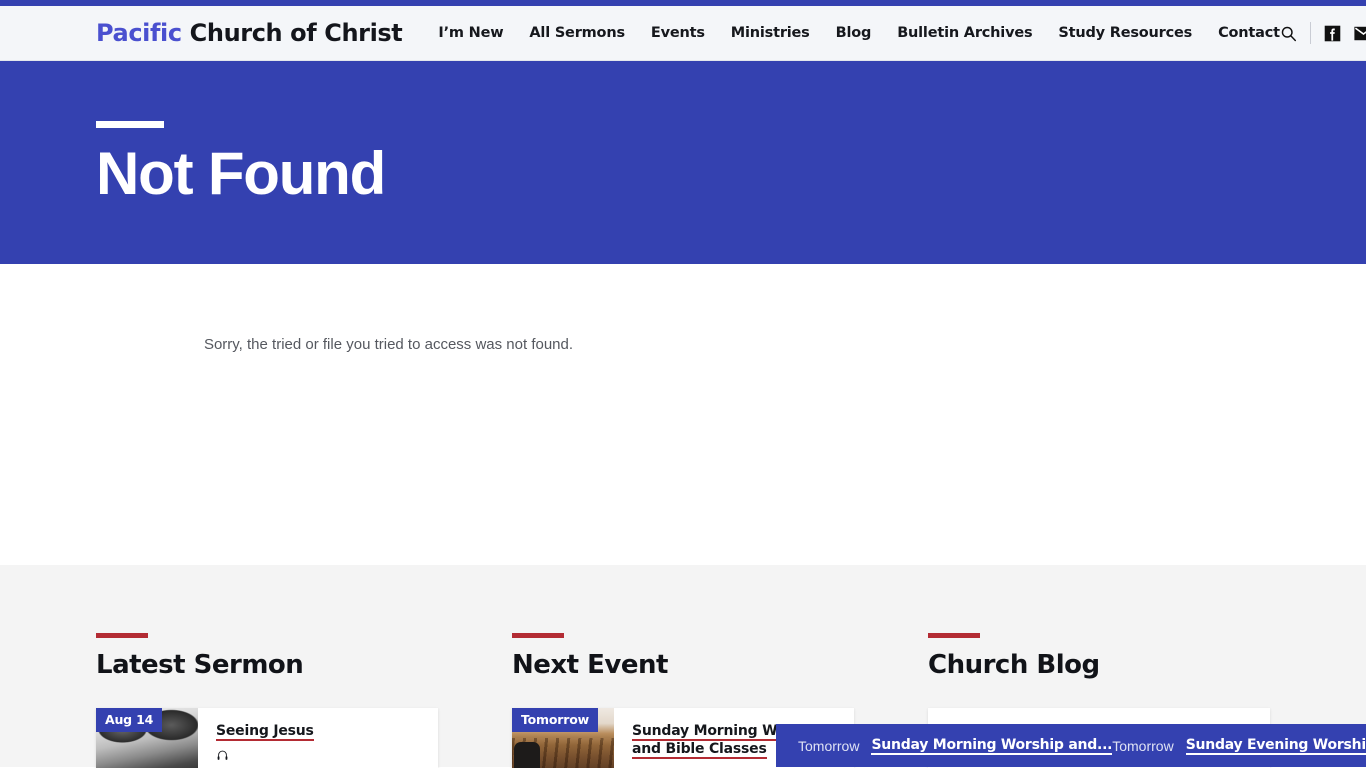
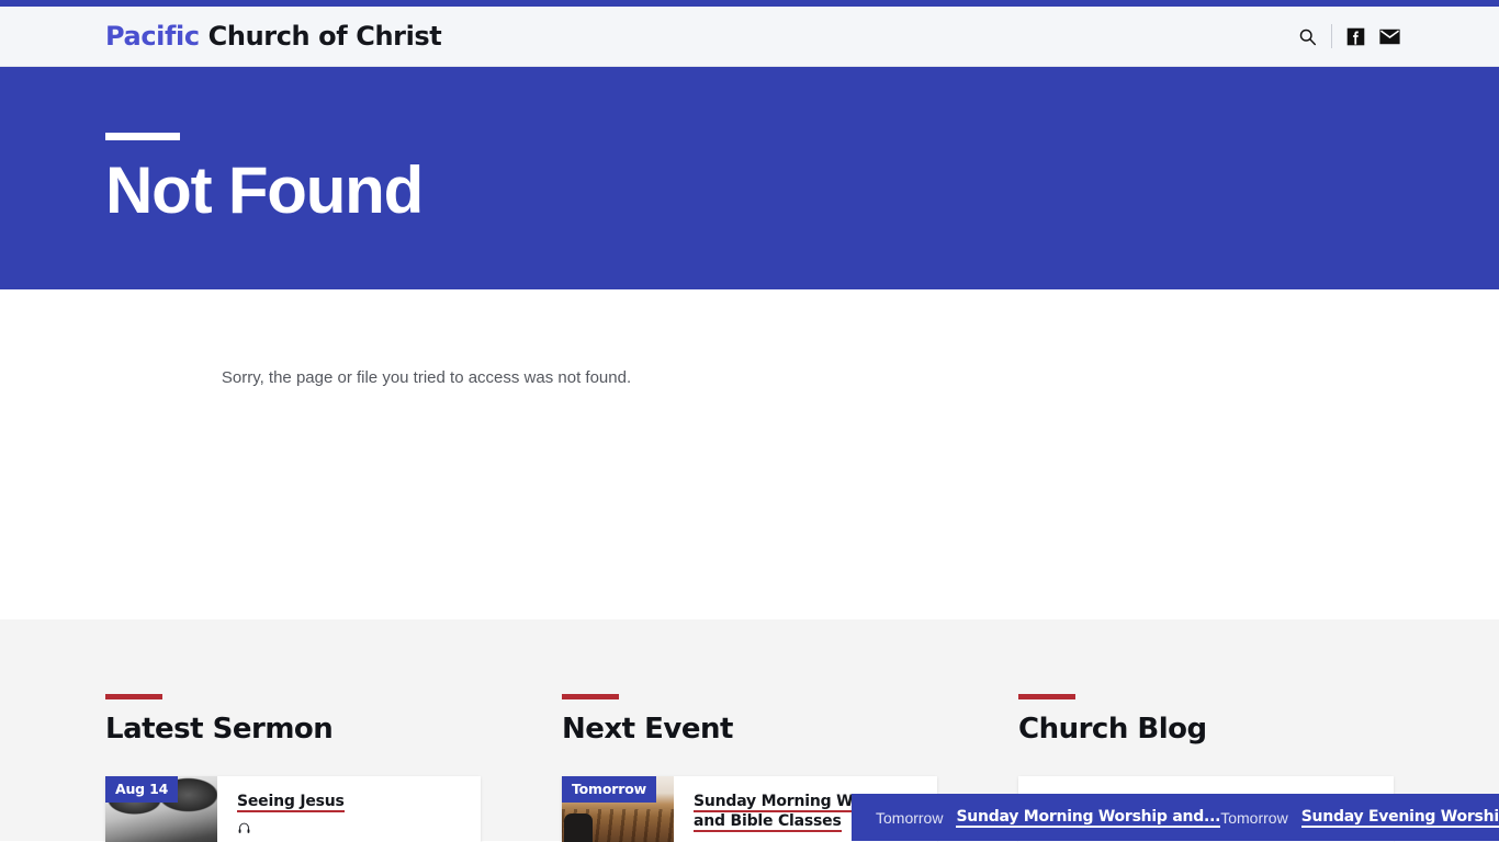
  Pacific Church of Christ
- I’m New
- All Sermons
- Events
- Ministries
- Blog
- Bulletin Archives
- Study Resources
- Contact
  Not Found
- Sorry, the tried or file you tried to access was not found.
+ Sorry, the page or file you tried to access was not found.
  Latest Sermon
  Aug 14
  Seeing Jesus
  Next Event
  Tomorrow
  Sunday Morning W and Bible Classes
  Church Blog
  Tomorrow
  Sunday Morning Worship and...
  Tomorrow
  Sunday Evening Worshi
